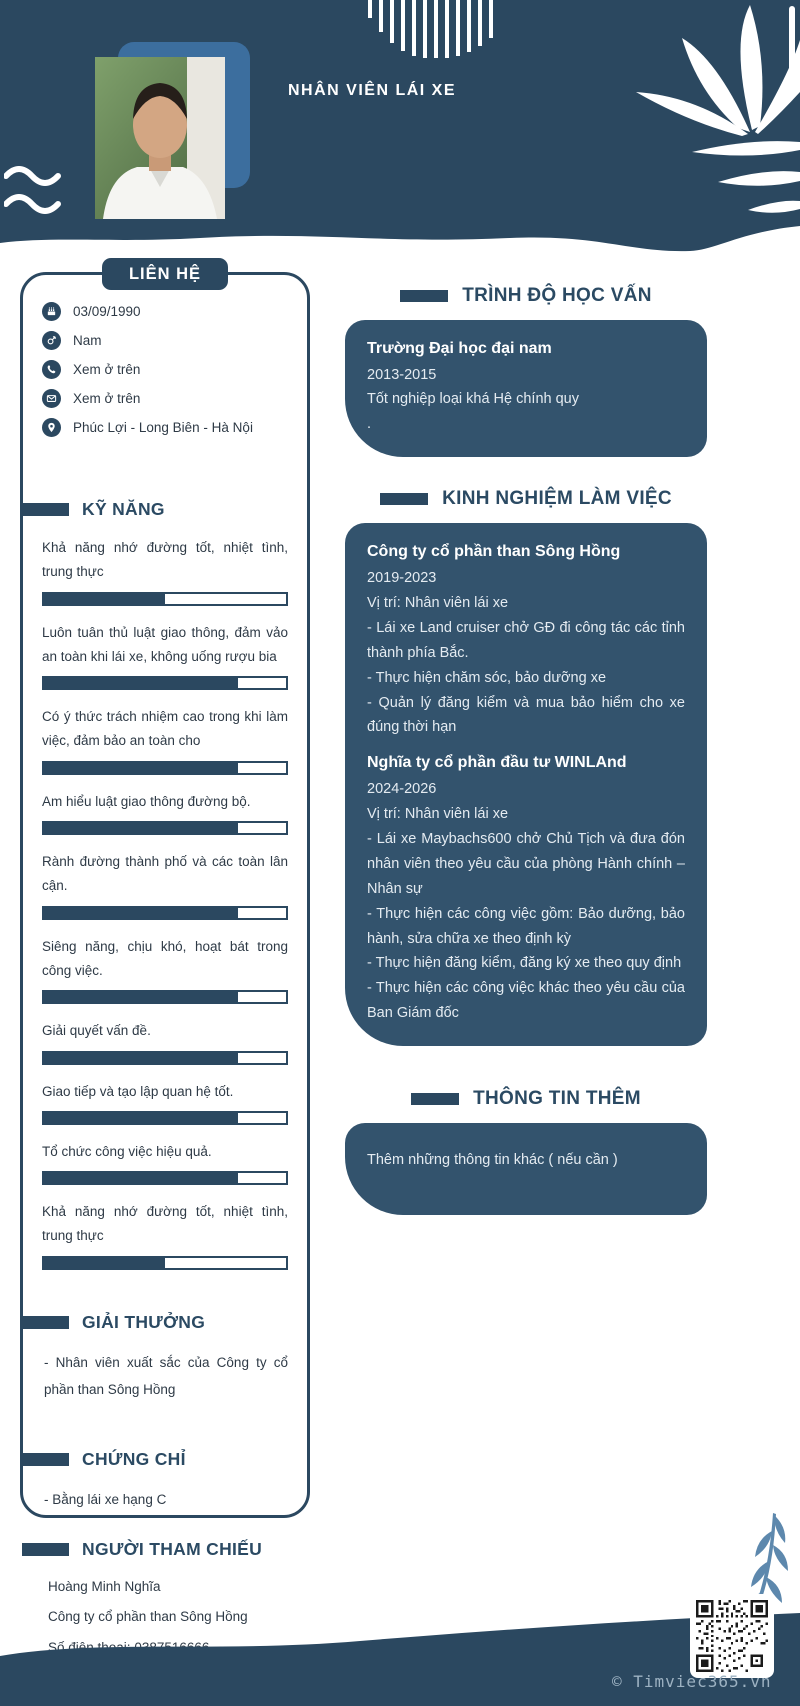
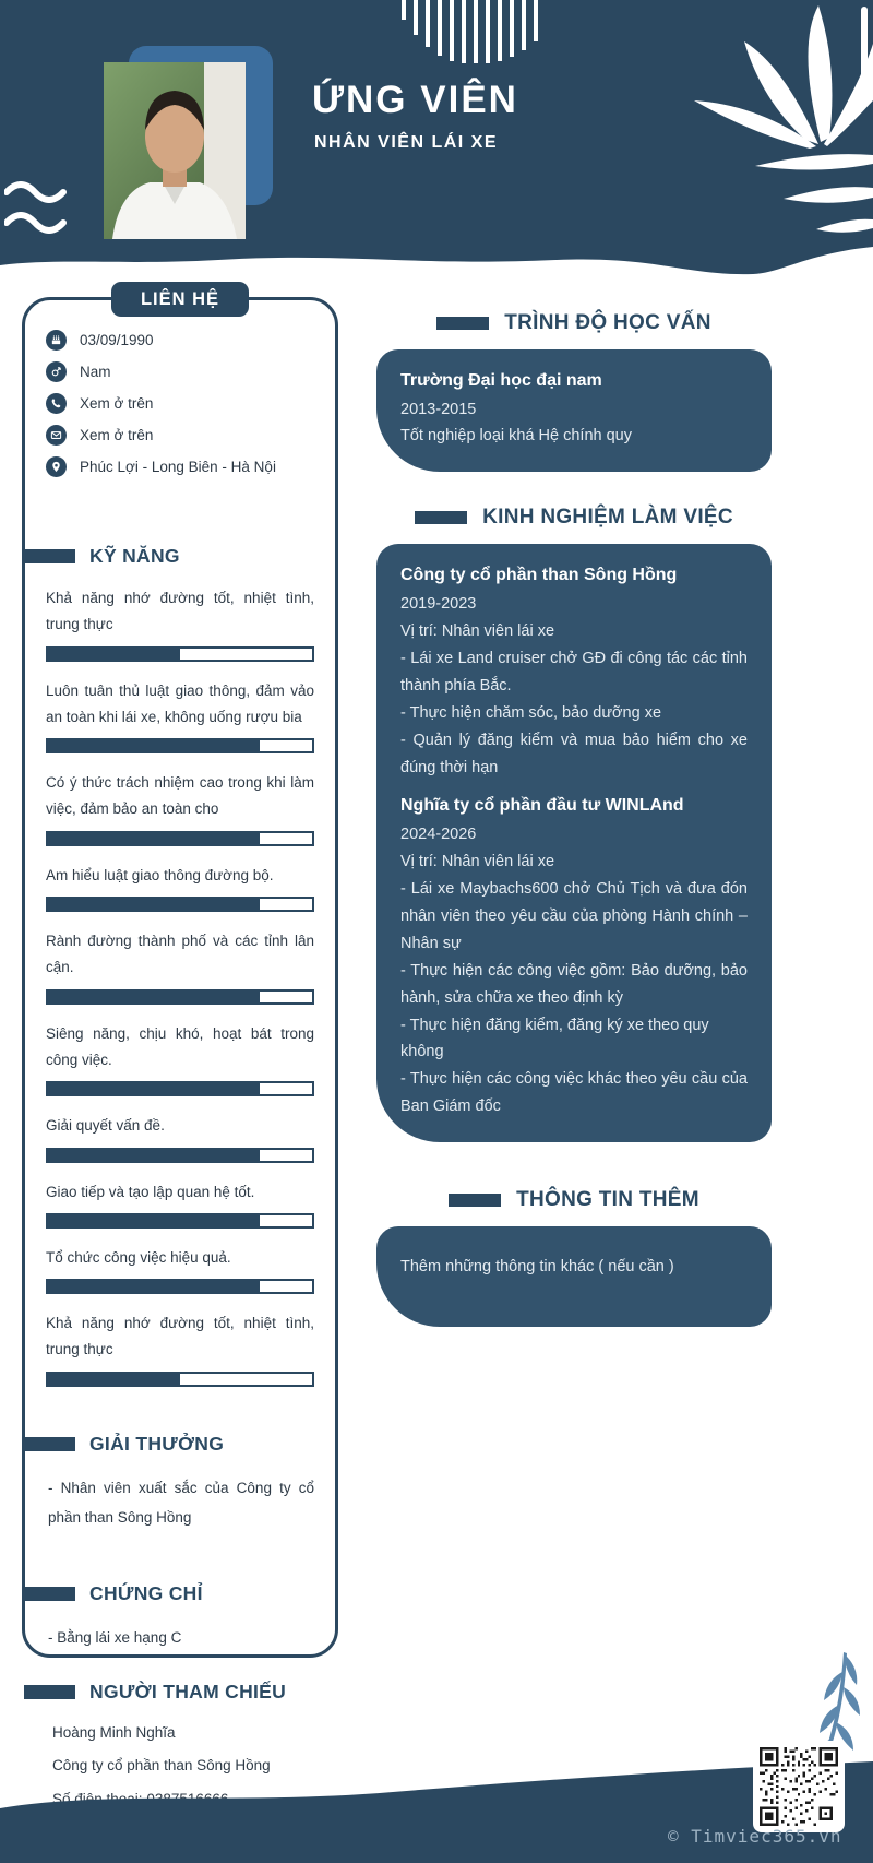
+ ỨNG VIÊN
  NHÂN VIÊN LÁI XE
  LIÊN HỆ
  03/09/1990
  Nam
  Xem ở trên
  Xem ở trên
  Phúc Lợi - Long Biên - Hà Nội
  KỸ NĂNG
  Khả năng nhớ đường tốt, nhiệt tình, trung thực
  Luôn tuân thủ luật giao thông, đảm vảo an toàn khi lái xe, không uống rượu bia
  Có ý thức trách nhiệm cao trong khi làm việc, đảm bảo an toàn cho
  Am hiểu luật giao thông đường bộ.
- Rành đường thành phố và các toàn lân cận.
+ Rành đường thành phố và các tỉnh lân cận.
  Siêng năng, chịu khó, hoạt bát trong công việc.
  Giải quyết vấn đề.
  Giao tiếp và tạo lập quan hệ tốt.
  Tổ chức công việc hiệu quả.
  Khả năng nhớ đường tốt, nhiệt tình, trung thực
  GIẢI THƯỞNG
  - Nhân viên xuất sắc của Công ty cổ phần than Sông Hồng
  CHỨNG CHỈ
  - Bằng lái xe hạng C
  NGƯỜI THAM CHIẾU
  Hoàng Minh Nghĩa
  Công ty cổ phần than Sông Hồng
  TRÌNH ĐỘ HỌC VẤN
  Trường Đại học đại nam
  2013-2015
  Tốt nghiệp loại khá Hệ chính quy
- .
  KINH NGHIỆM LÀM VIỆC
  Công ty cổ phần than Sông Hồng
  2019-2023
  Vị trí: Nhân viên lái xe
  - Lái xe Land cruiser chở GĐ đi công tác các tỉnh thành phía Bắc.
  - Thực hiện chăm sóc, bảo dưỡng xe
  - Quản lý đăng kiểm và mua bảo hiểm cho xe đúng thời hạn
  Nghĩa ty cổ phần đầu tư WINLAnd
  2024-2026
  Vị trí: Nhân viên lái xe
  - Lái xe Maybachs600 chở Chủ Tịch và đưa đón nhân viên theo yêu cầu của phòng Hành chính – Nhân sự
  - Thực hiện các công việc gồm: Bảo dưỡng, bảo hành, sửa chữa xe theo định kỳ
- - Thực hiện đăng kiểm, đăng ký xe theo quy định
+ - Thực hiện đăng kiểm, đăng ký xe theo quy không
  - Thực hiện các công việc khác theo yêu cầu của Ban Giám đốc
  THÔNG TIN THÊM
  Thêm những thông tin khác ( nếu cần )
  © Timviec365.vn
